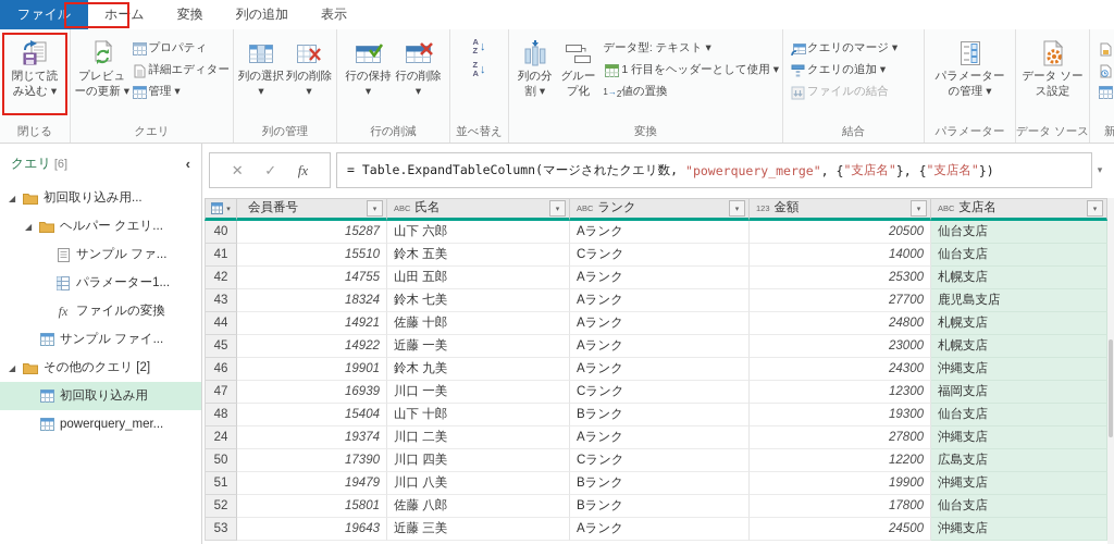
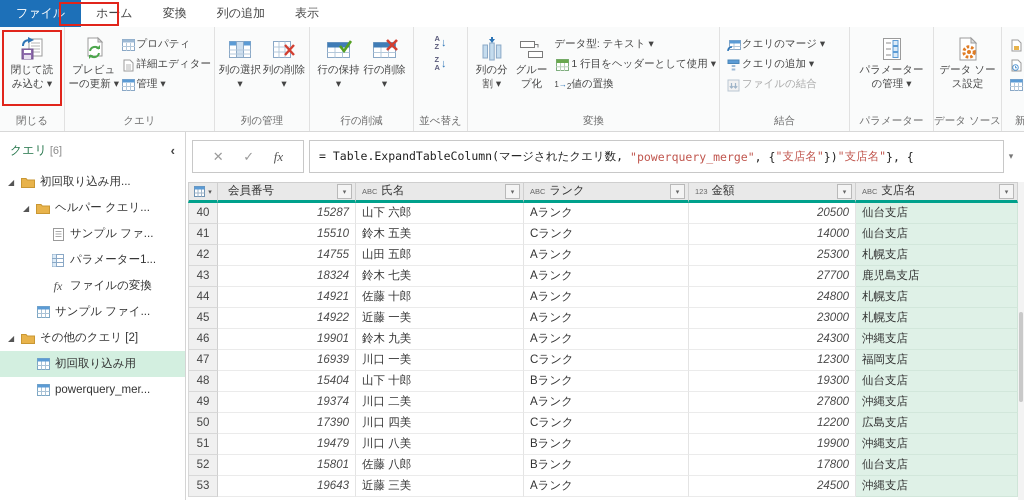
  ファイル
  ホーム
  変換
  列の追加
  表示
  閉じて読み込む ▾
  閉じる
  プレビューの更新 ▾
  プロパティ
  詳細エディター
  管理 ▾
  クエリ
  列の選択 ▾
  列の削除 ▾
  列の管理
  行の保持 ▾
  行の削除 ▾
  行の削減
  A
  Z
  ↓
  Z
  A
  ↓
  並べ替え
  列の分割 ▾
  グループ化
  データ型: テキスト ▾
  1 行目をヘッダーとして使用 ▾
  1→2
  値の置換
  変換
  クエリのマージ ▾
  クエリの追加 ▾
  ファイルの結合
  結合
  パラメーターの管理 ▾
  パラメーター
  データ ソース設定
  データ ソース
  クエリ
  [6]
  ‹
  ◢
  初回取り込み用...
  ◢
  ヘルパー クエリ...
  サンプル ファ...
  パラメーター1...
  fx
  ファイルの変換
  サンプル ファイ...
  ◢
  その他のクエリ [2]
  初回取り込み用
  powerquery_mer...
  ✕
  ✓
  fx
  = Table.ExpandTableColumn(マージされたクエリ数,
  "powerquery_merge"
  , {
  "支店名"
- }, {
+ })
  "支店名"
- })
+ }, {
  ▾
  会員番号
  ABC
  氏名
  ABC
  ランク
  123
  金額
  ABC
  支店名
  40
  15287
  山下 六郎
  Aランク
  20500
  仙台支店
  41
  15510
  鈴木 五美
  Cランク
  14000
  仙台支店
  42
  14755
  山田 五郎
  Aランク
  25300
  札幌支店
  43
  18324
  鈴木 七美
  Aランク
  27700
  鹿児島支店
  44
  14921
  佐藤 十郎
  Aランク
  24800
  札幌支店
  45
  14922
  近藤 一美
  Aランク
  23000
  札幌支店
  46
  19901
  鈴木 九美
  Aランク
  24300
  沖縄支店
  47
  16939
  川口 一美
  Cランク
  12300
  福岡支店
  48
  15404
  山下 十郎
  Bランク
  19300
  仙台支店
- 24
+ 49
  19374
  川口 二美
  Aランク
  27800
  沖縄支店
  50
  17390
  川口 四美
  Cランク
  12200
  広島支店
  51
  19479
  川口 八美
  Bランク
  19900
  沖縄支店
  52
  15801
  佐藤 八郎
  Bランク
  17800
  仙台支店
  53
  19643
  近藤 三美
  Aランク
  24500
  沖縄支店
